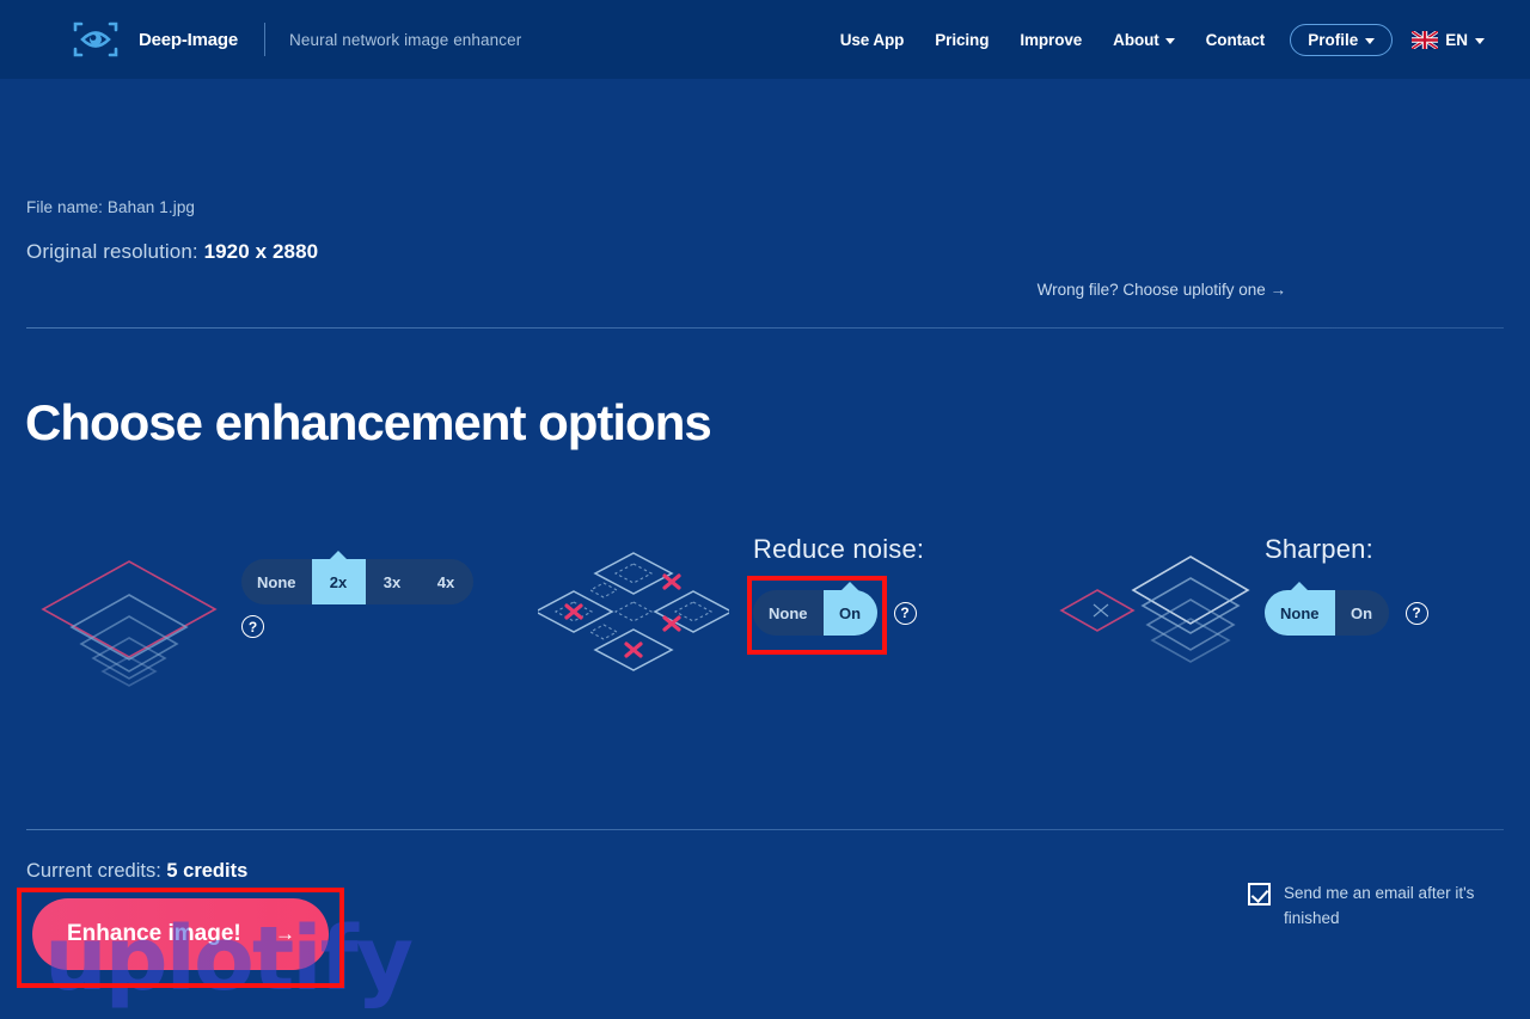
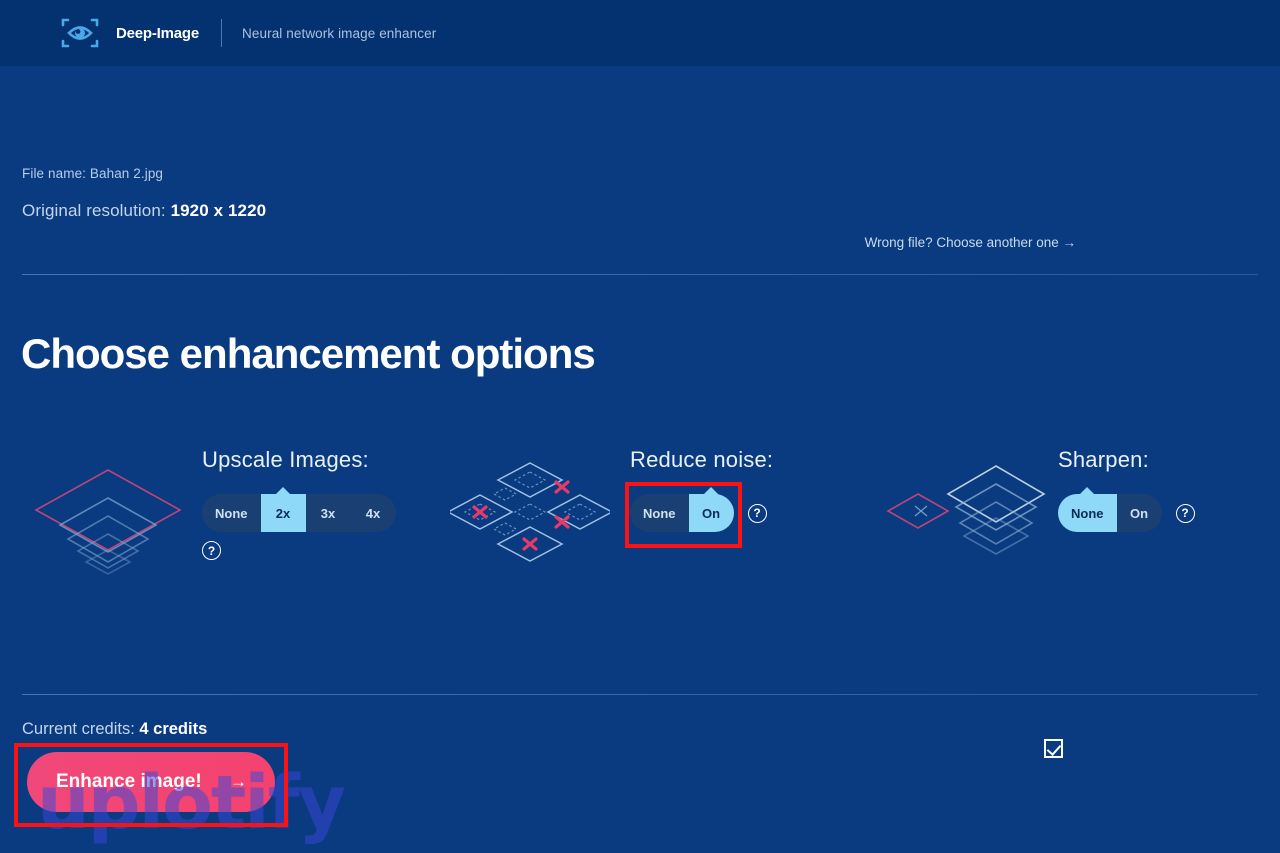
  Deep-Image
  Neural network image enhancer
- Use App
- Pricing
- Improve
- About
- Contact
- Profile
- EN
- File name: Bahan 1.jpg
+ File name: Bahan 2.jpg
- Original resolution: 1920 x 2880
+ Original resolution: 1920 x 1220
- Wrong file? Choose uplotify one →
+ Wrong file? Choose another one →
  Choose enhancement options
+ Upscale Images:
  None
  2x
  3x
  4x
  ?
  Reduce noise:
  None
  On
  ?
  Sharpen:
  None
  On
  ?
- Current credits: 5 credits
+ Current credits: 4 credits
  Enhance image!
  →
  uplotify
- Send me an email after it's finished
